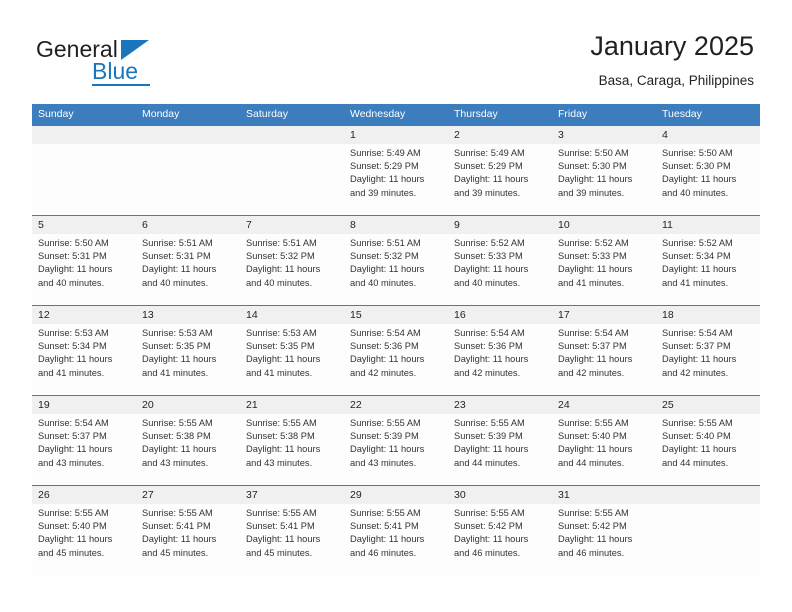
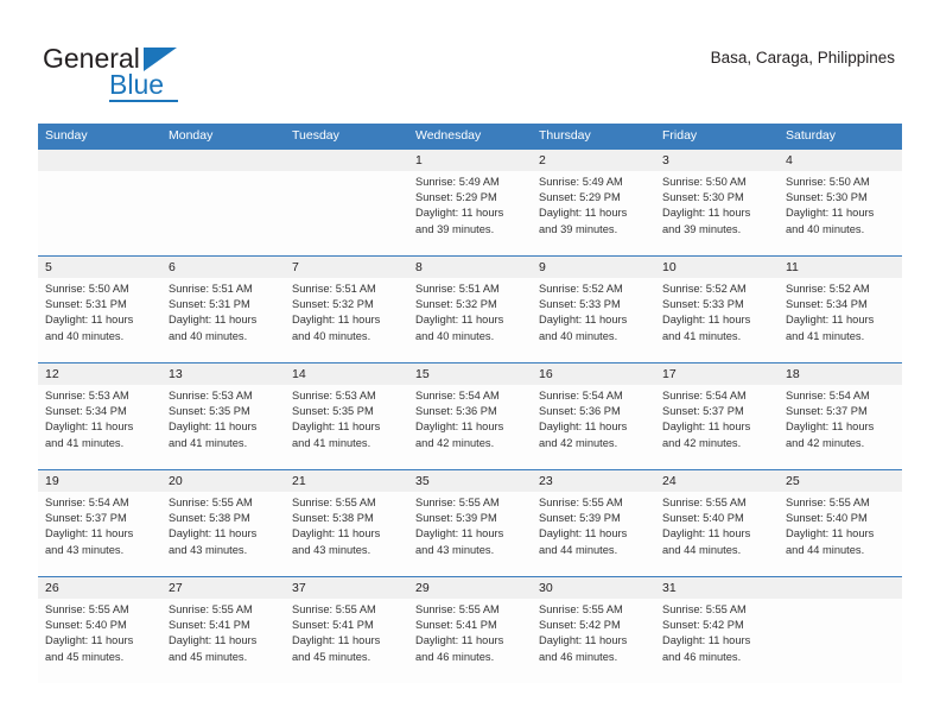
  General
  Blue
- January 2025
  Basa, Caraga, Philippines
  Sunday
  Monday
- Saturday
+ Tuesday
  Wednesday
  Thursday
  Friday
- Tuesday
+ Saturday
  1
  2
  3
  4
  Sunrise: 5:49 AM
  Sunset: 5:29 PM
  Daylight: 11 hours
  and 39 minutes.
  Sunrise: 5:49 AM
  Sunset: 5:29 PM
  Daylight: 11 hours
  and 39 minutes.
  Sunrise: 5:50 AM
  Sunset: 5:30 PM
  Daylight: 11 hours
  and 39 minutes.
  Sunrise: 5:50 AM
  Sunset: 5:30 PM
  Daylight: 11 hours
  and 40 minutes.
  5
  6
  7
  8
  9
  10
  11
  Sunrise: 5:50 AM
  Sunset: 5:31 PM
  Daylight: 11 hours
  and 40 minutes.
  Sunrise: 5:51 AM
  Sunset: 5:31 PM
  Daylight: 11 hours
  and 40 minutes.
  Sunrise: 5:51 AM
  Sunset: 5:32 PM
  Daylight: 11 hours
  and 40 minutes.
  Sunrise: 5:51 AM
  Sunset: 5:32 PM
  Daylight: 11 hours
  and 40 minutes.
  Sunrise: 5:52 AM
  Sunset: 5:33 PM
  Daylight: 11 hours
  and 40 minutes.
  Sunrise: 5:52 AM
  Sunset: 5:33 PM
  Daylight: 11 hours
  and 41 minutes.
  Sunrise: 5:52 AM
  Sunset: 5:34 PM
  Daylight: 11 hours
  and 41 minutes.
  12
  13
  14
  15
  16
  17
  18
  Sunrise: 5:53 AM
  Sunset: 5:34 PM
  Daylight: 11 hours
  and 41 minutes.
  Sunrise: 5:53 AM
  Sunset: 5:35 PM
  Daylight: 11 hours
  and 41 minutes.
  Sunrise: 5:53 AM
  Sunset: 5:35 PM
  Daylight: 11 hours
  and 41 minutes.
  Sunrise: 5:54 AM
  Sunset: 5:36 PM
  Daylight: 11 hours
  and 42 minutes.
  Sunrise: 5:54 AM
  Sunset: 5:36 PM
  Daylight: 11 hours
  and 42 minutes.
  Sunrise: 5:54 AM
  Sunset: 5:37 PM
  Daylight: 11 hours
  and 42 minutes.
  Sunrise: 5:54 AM
  Sunset: 5:37 PM
  Daylight: 11 hours
  and 42 minutes.
  19
  20
  21
- 22
+ 35
  23
  24
  25
  Sunrise: 5:54 AM
  Sunset: 5:37 PM
  Daylight: 11 hours
  and 43 minutes.
  Sunrise: 5:55 AM
  Sunset: 5:38 PM
  Daylight: 11 hours
  and 43 minutes.
  Sunrise: 5:55 AM
  Sunset: 5:38 PM
  Daylight: 11 hours
  and 43 minutes.
  Sunrise: 5:55 AM
  Sunset: 5:39 PM
  Daylight: 11 hours
  and 43 minutes.
  Sunrise: 5:55 AM
  Sunset: 5:39 PM
  Daylight: 11 hours
  and 44 minutes.
  Sunrise: 5:55 AM
  Sunset: 5:40 PM
  Daylight: 11 hours
  and 44 minutes.
  Sunrise: 5:55 AM
  Sunset: 5:40 PM
  Daylight: 11 hours
  and 44 minutes.
  26
  27
  37
  29
  30
  31
  Sunrise: 5:55 AM
  Sunset: 5:40 PM
  Daylight: 11 hours
  and 45 minutes.
  Sunrise: 5:55 AM
  Sunset: 5:41 PM
  Daylight: 11 hours
  and 45 minutes.
  Sunrise: 5:55 AM
  Sunset: 5:41 PM
  Daylight: 11 hours
  and 45 minutes.
  Sunrise: 5:55 AM
  Sunset: 5:41 PM
  Daylight: 11 hours
  and 46 minutes.
  Sunrise: 5:55 AM
  Sunset: 5:42 PM
  Daylight: 11 hours
  and 46 minutes.
  Sunrise: 5:55 AM
  Sunset: 5:42 PM
  Daylight: 11 hours
  and 46 minutes.
